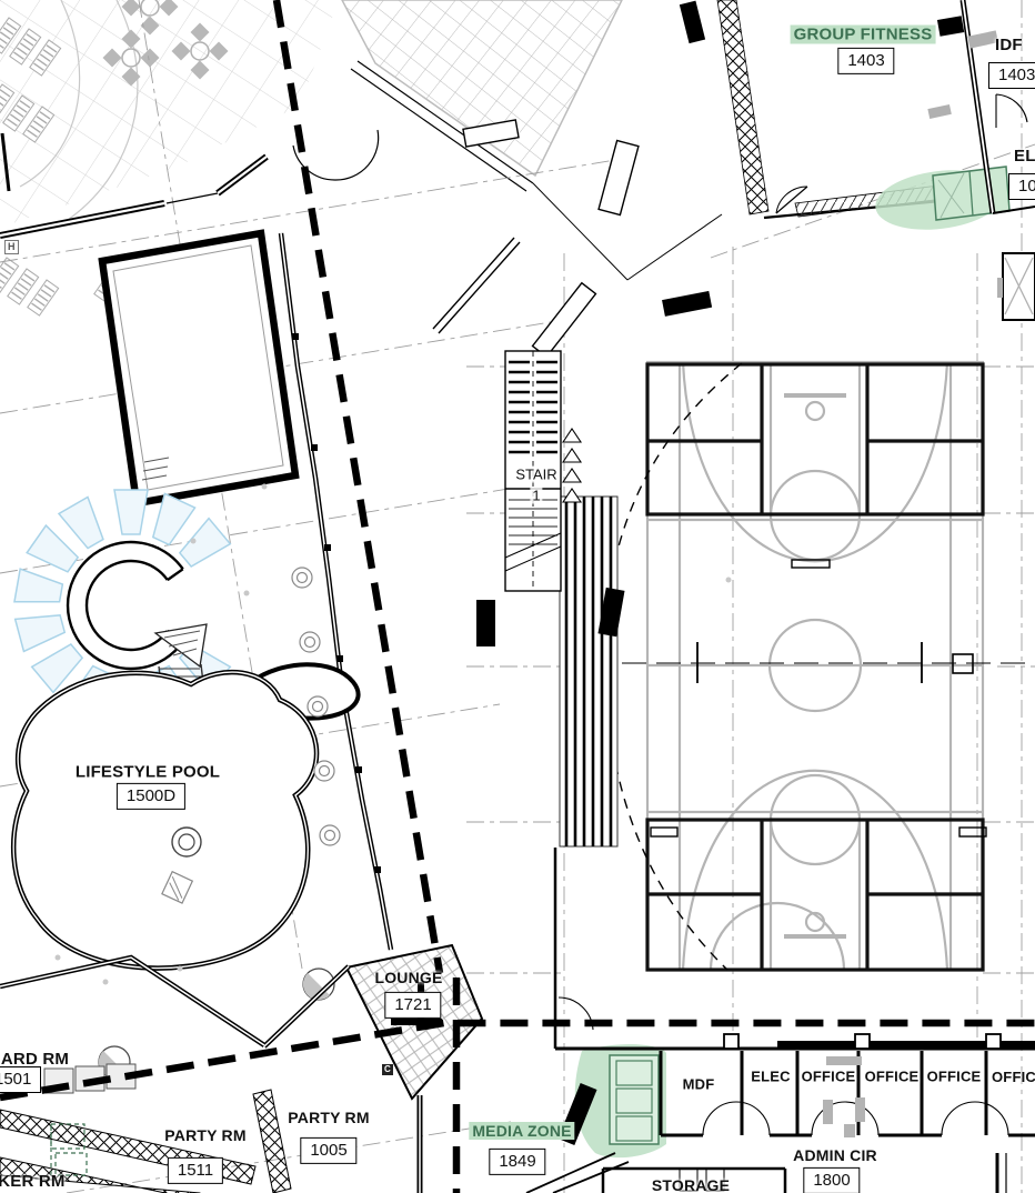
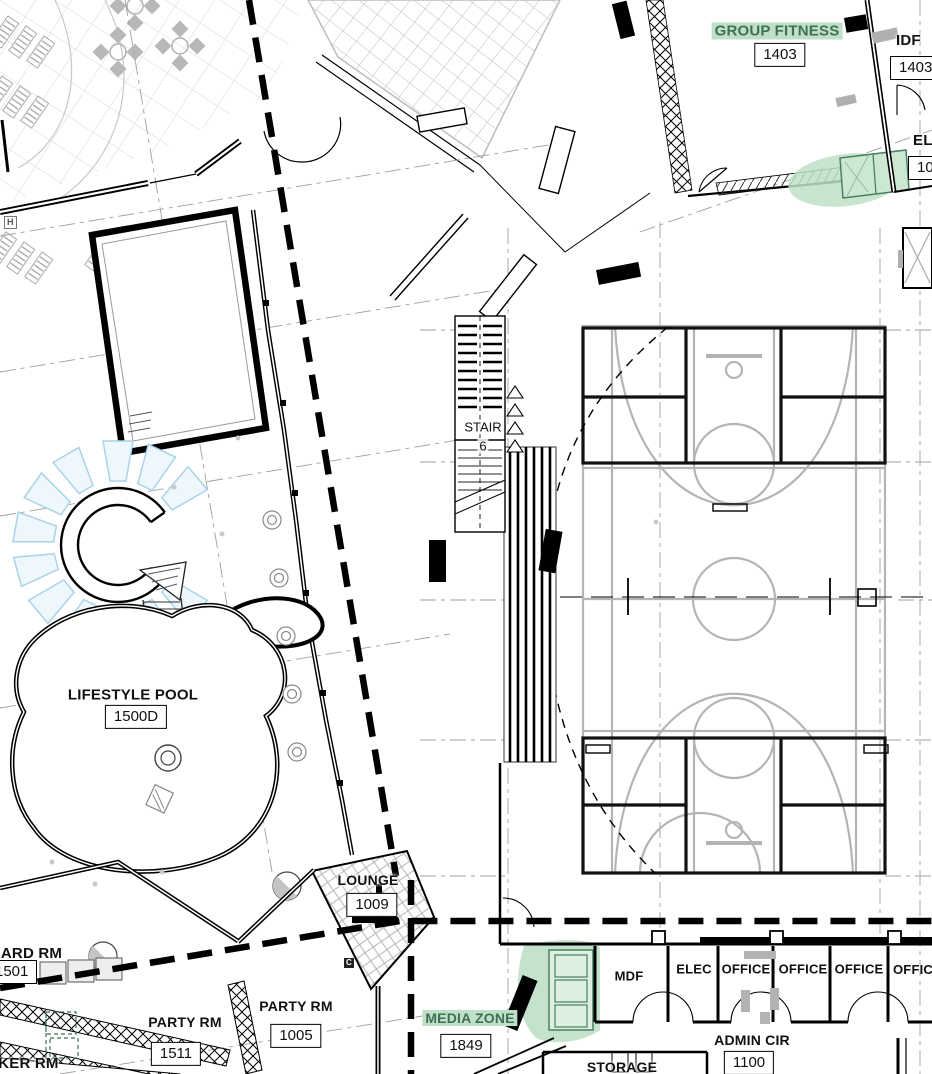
  GROUP FITNESS
  1403
  IDF
  1403
  EL
  10
  STAIR
- 1
+ 6
  LIFESTYLE POOL
  1500D
  LOUNGE
- 1721
+ 1009
  ARD RM
  501
  PARTY RM
  1511
  PARTY RM
  1005
  MEDIA ZONE
  1849
  MDF
  ELEC
  OFFICE
  OFFICE
  OFFICE
  OFFIC
  ADMIN CIR
- 1800
+ 1100
  STORAGE
  H
  C
